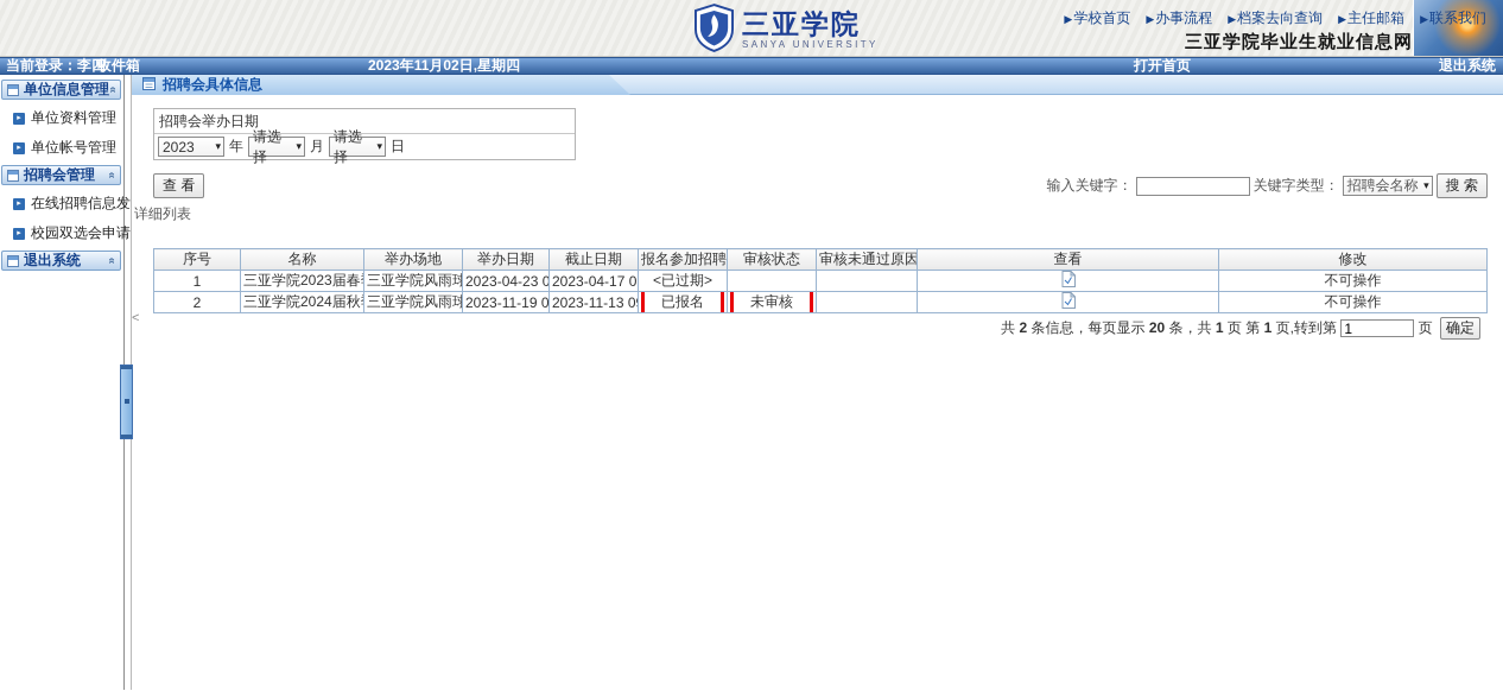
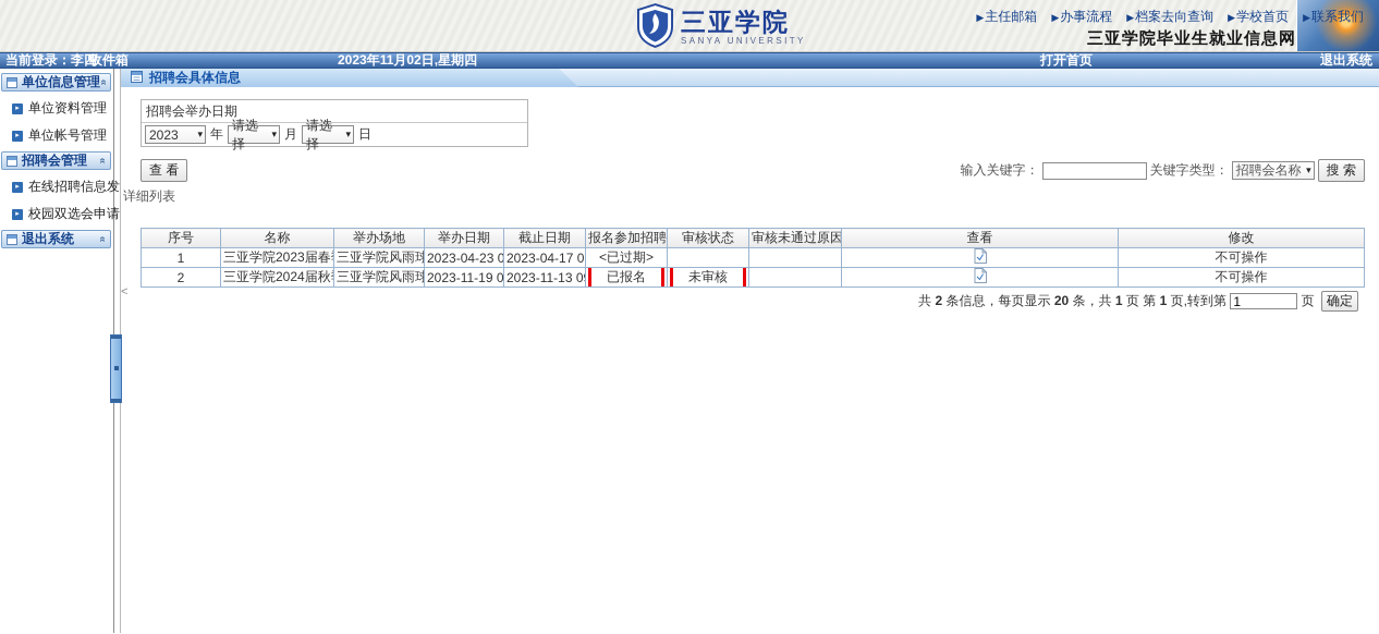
  三亚学院
  SANYA UNIVERSITY
  三亚学院毕业生就业信息网
- ▶学校首页
+ ▶主任邮箱
  ▶办事流程
  ▶档案去向查询
- ▶主任邮箱
+ ▶学校首页
  ▶联系我们
  当前登录：李四
  收件箱
  2023年11月02日,星期四
  打开首页
  退出系统
  单位信息管理
  单位资料管理
  单位帐号管理
  招聘会管理
  在线招聘信息发
  校园双选会申请
  退出系统
  招聘会具体信息
  招聘会举办日期
  2023
  ▾
  年
  请选择
  ▾
  月
  请选择
  ▾
  日
  查 看
  输入关键字：
  关键字类型：
  招聘会名称
  ▾
  搜 索
  详细列表
  序号	名称	举办场地	举办日期	截止日期	报名参加招聘	审核状态	审核未通过原因	查看	修改
  1	三亚学院2023届春	三亚学院风雨球	2023-04-23 0	2023-04-17 0	<已过期>				不可操作
  2	三亚学院2024届秋	三亚学院风雨球	2023-11-19 0	2023-11-13 0	已报名	未审核			不可操作
  共 2 条信息，每页显示 20 条，共 1 页 第 1 页,转到第 1 页 确定
  <
